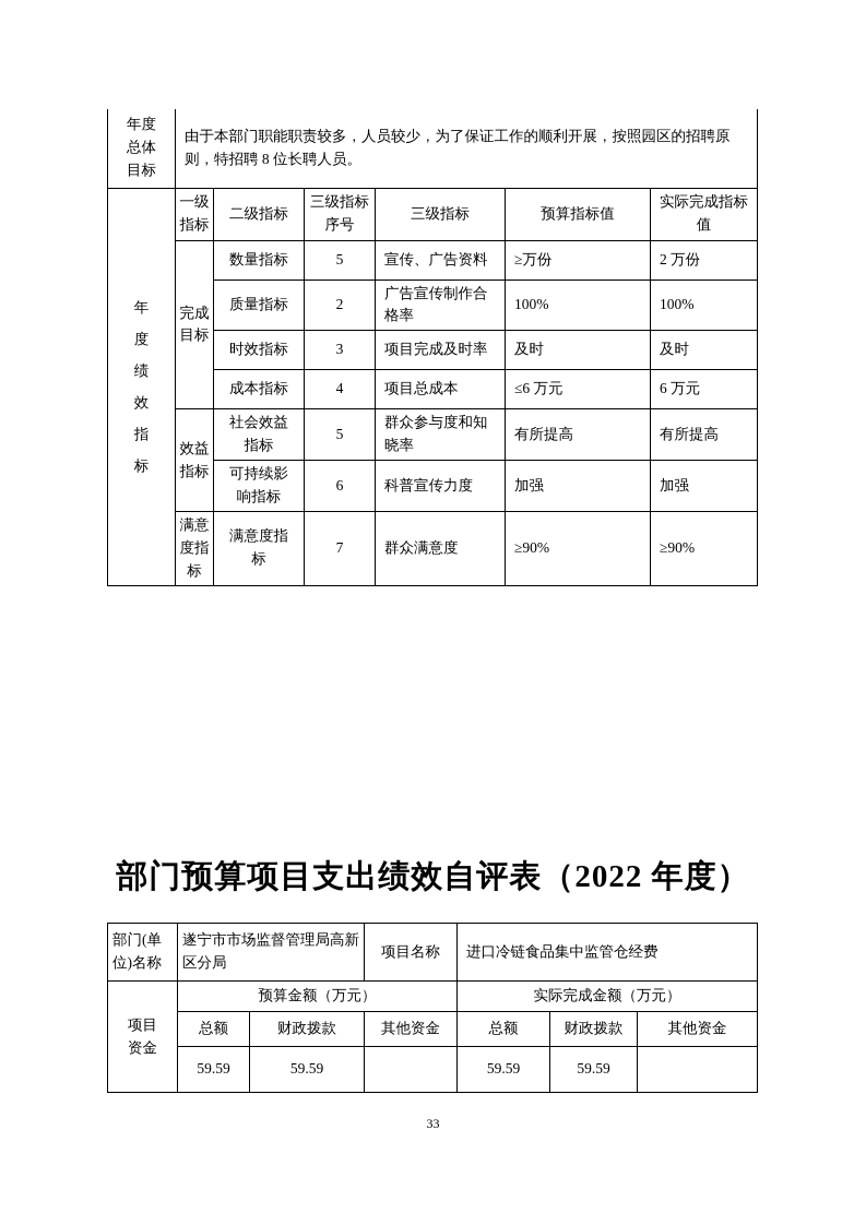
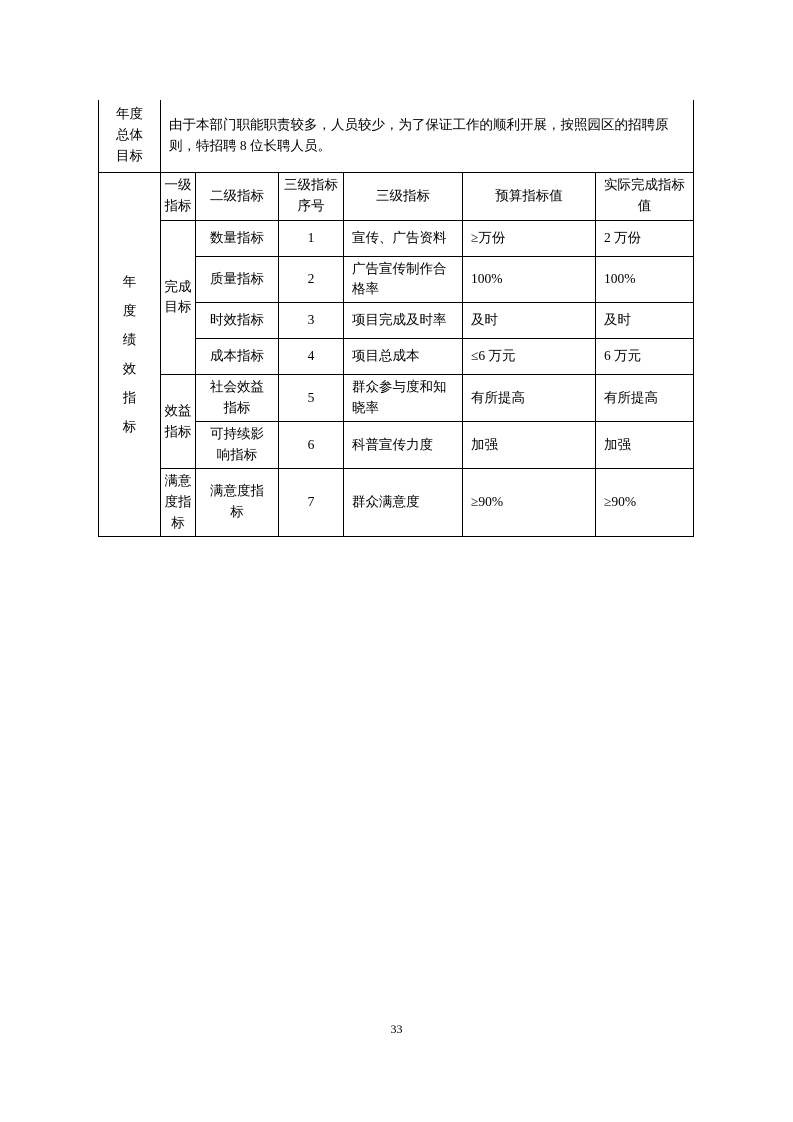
  年度总体目标	由于本部门职能职责较多，人员较少，为了保证工作的顺利开展，按照园区的招聘原则，特招聘 8 位长聘人员。
  年度绩效指标	一级指标	二级指标	三级指标序号	三级指标	预算指标值	实际完成指标值
- 完成目标	数量指标	5	宣传、广告资料	≥万份	2 万份
+ 完成目标	数量指标	1	宣传、广告资料	≥万份	2 万份
  质量指标	2	广告宣传制作合格率	100%	100%
  时效指标	3	项目完成及时率	及时	及时
  成本指标	4	项目总成本	≤6 万元	6 万元
  效益指标	社会效益指标	5	群众参与度和知晓率	有所提高	有所提高
  可持续影响指标	6	科普宣传力度	加强	加强
  满意度指标	满意度指标	7	群众满意度	≥90%	≥90%
- 部门预算项目支出绩效自评表（2022 年度）
- 部门(单位)名称	遂宁市市场监督管理局高新区分局	项目名称	进口冷链食品集中监管仓经费
- 项目资金	预算金额（万元）	实际完成金额（万元）
- 总额	财政拨款	其他资金	总额	财政拨款	其他资金
- 59.59	59.59		59.59	59.59
  33
